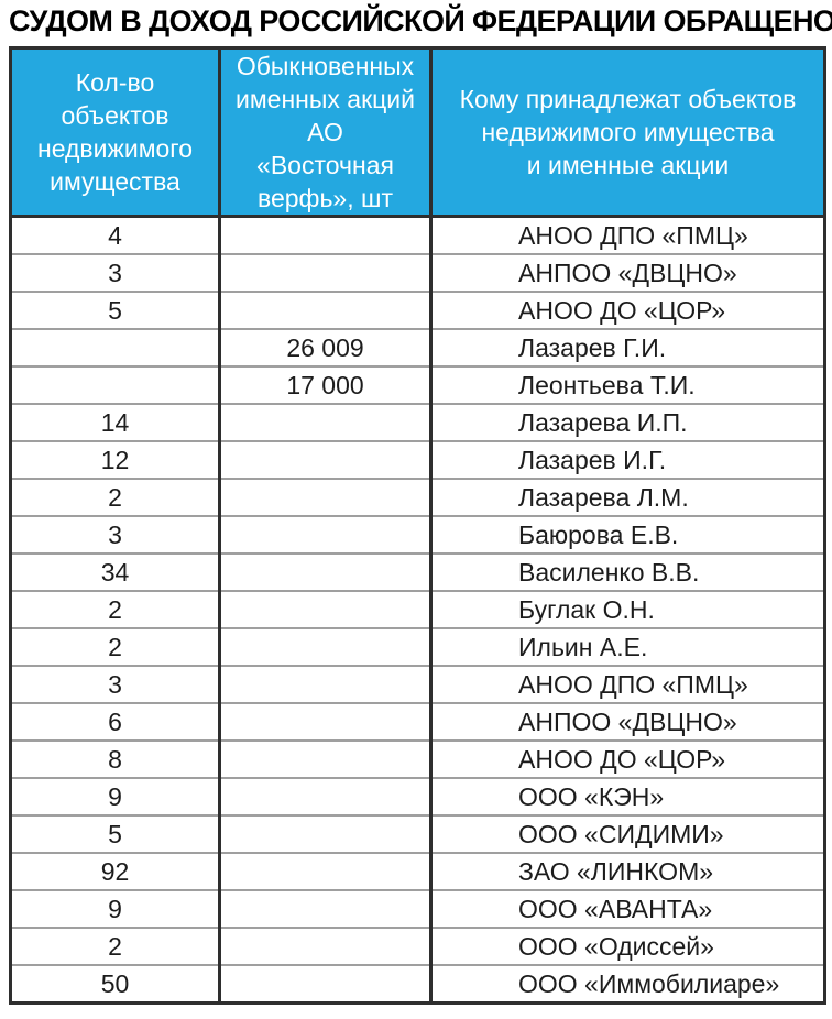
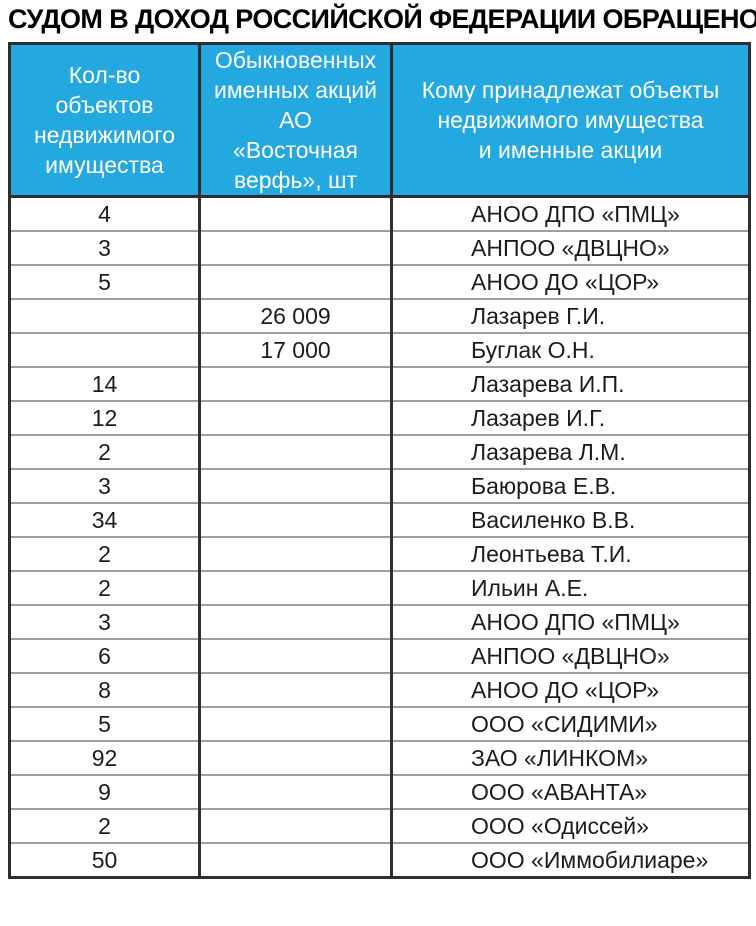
  СУДОМ В ДОХОД РОССИЙСКОЙ ФЕДЕРАЦИИ ОБРАЩЕНО
- Кол-во объектов недвижимого имущества	Обыкновенных именных акций АО «Восточная верфь», шт	Кому принадлежат объектов недвижимого имущества и именные акции
+ Кол-во объектов недвижимого имущества	Обыкновенных именных акций АО «Восточная верфь», шт	Кому принадлежат объекты недвижимого имущества и именные акции
  4		АНОО ДПО «ПМЦ»
  3		АНПОО «ДВЦНО»
  5		АНОО ДО «ЦОР»
  	26 009	Лазарев Г.И.
- 	17 000	Леонтьева Т.И.
+ 	17 000	Буглак О.Н.
  14		Лазарева И.П.
  12		Лазарев И.Г.
  2		Лазарева Л.М.
  3		Баюрова Е.В.
  34		Василенко В.В.
- 2		Буглак О.Н.
+ 2		Леонтьева Т.И.
  2		Ильин А.Е.
  3		АНОО ДПО «ПМЦ»
  6		АНПОО «ДВЦНО»
  8		АНОО ДО «ЦОР»
- 9		ООО «КЭН»
  5		ООО «СИДИМИ»
  92		ЗАО «ЛИНКОМ»
  9		ООО «АВАНТА»
  2		ООО «Одиссей»
  50		ООО «Иммобилиаре»
